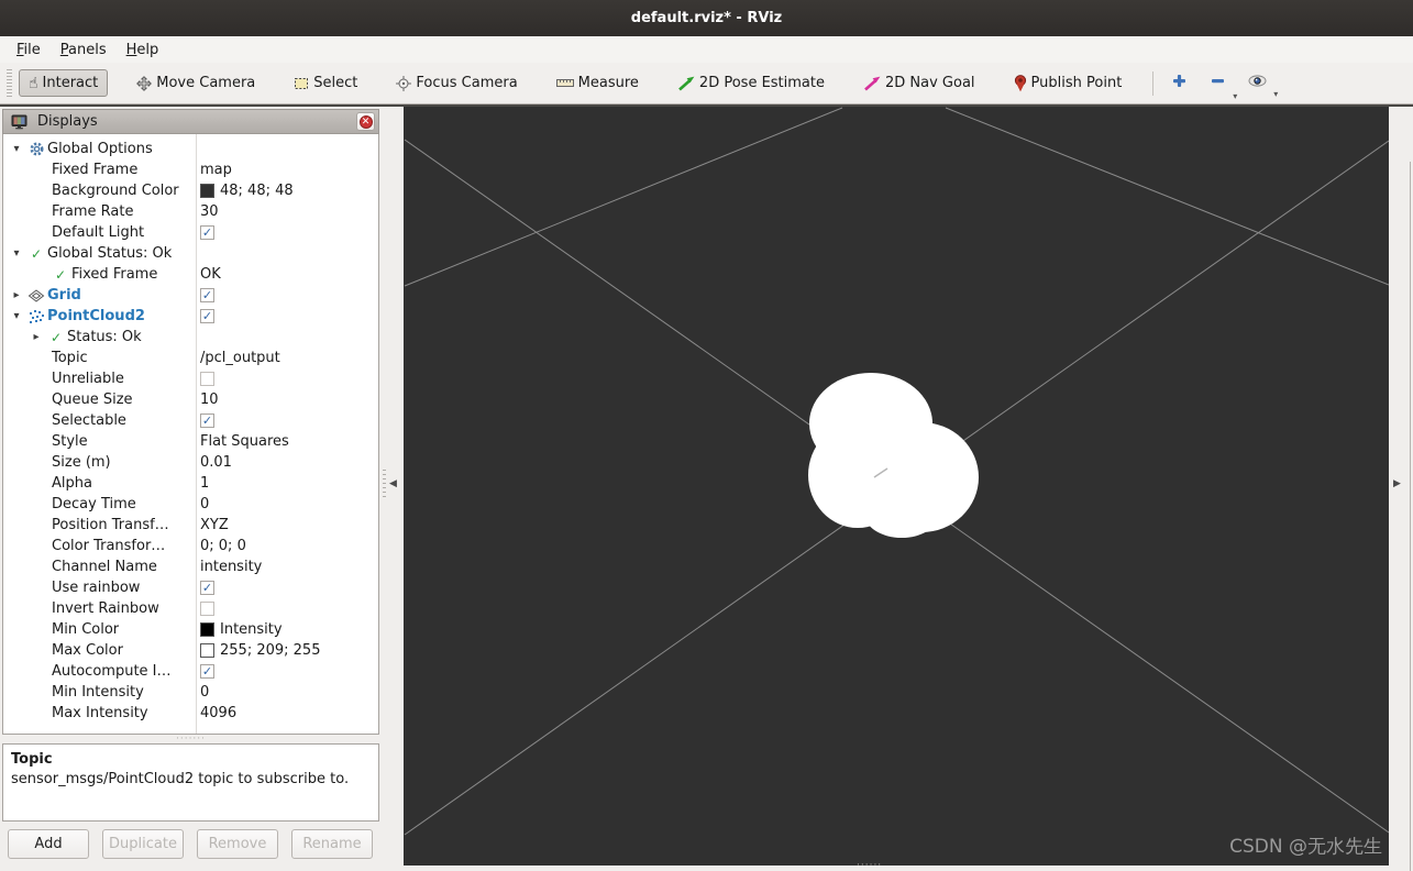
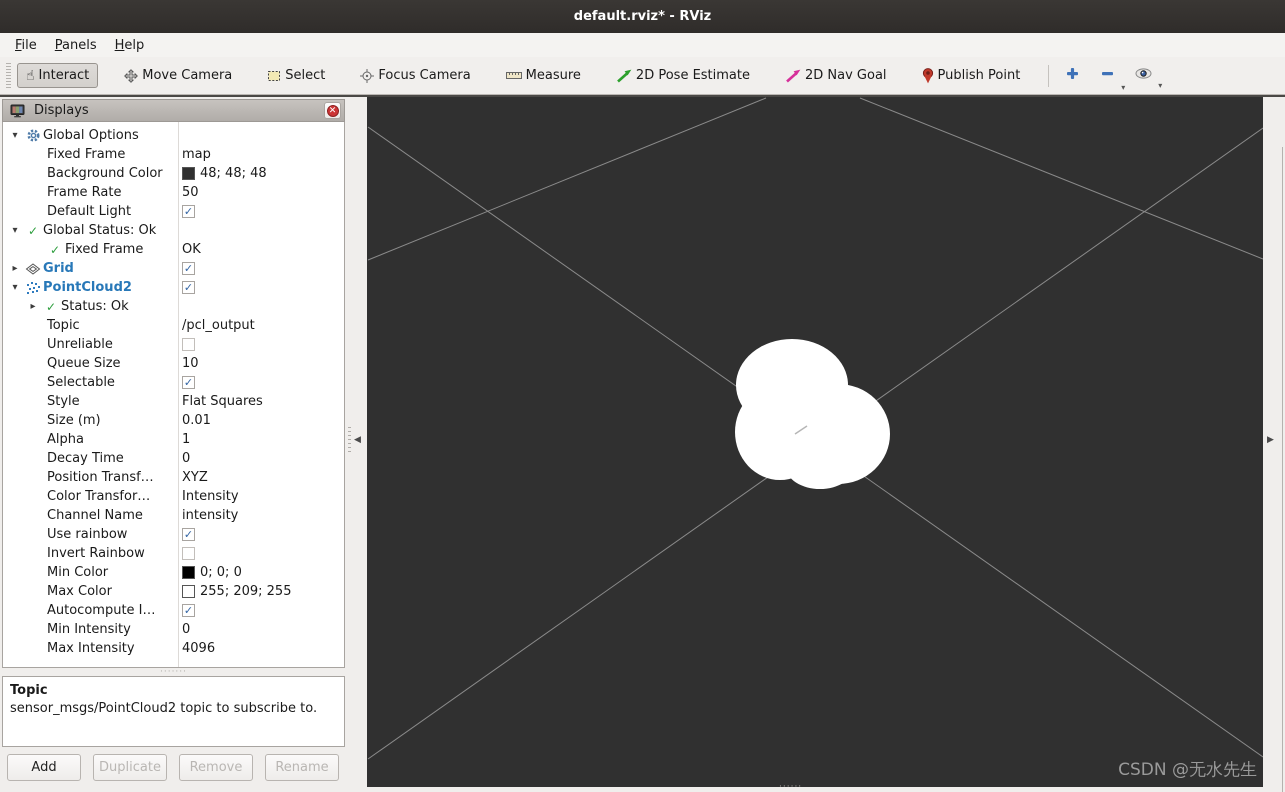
  default.rviz* - RViz
  File
  Panels
  Help
  ☝
  Interact
  Move Camera
  Select
  Focus Camera
  Measure
  2D Pose Estimate
  2D Nav Goal
  Publish Point
  ▾
  ▾
  Displays
  ✕
  ▾
  Global Options
  Fixed Frame
  map
  Background Color
  48; 48; 48
  Frame Rate
- 30
+ 50
  Default Light
  ✓
  ▾
  ✓
  Global Status: Ok
  ✓
  Fixed Frame
  OK
  ▸
  Grid
  ✓
  ▾
  PointCloud2
  ✓
  ▸
  ✓
  Status: Ok
  Topic
  /pcl_output
  Unreliable
  Queue Size
  10
  Selectable
  ✓
  Style
  Flat Squares
  Size (m)
  0.01
  Alpha
  1
  Decay Time
  0
  Position Transf…
  XYZ
  Color Transfor…
- 0; 0; 0
+ Intensity
  Channel Name
  intensity
  Use rainbow
  ✓
  Invert Rainbow
  Min Color
- Intensity
+ 0; 0; 0
  Max Color
  255; 209; 255
  Autocompute I…
  ✓
  Min Intensity
  0
  Max Intensity
  4096
  ·······
  Topic
  sensor_msgs/PointCloud2 topic to subscribe to.
  Add
  Duplicate
  Remove
  Rename
  ◀
  CSDN @无水先生
  ······
  ▶
